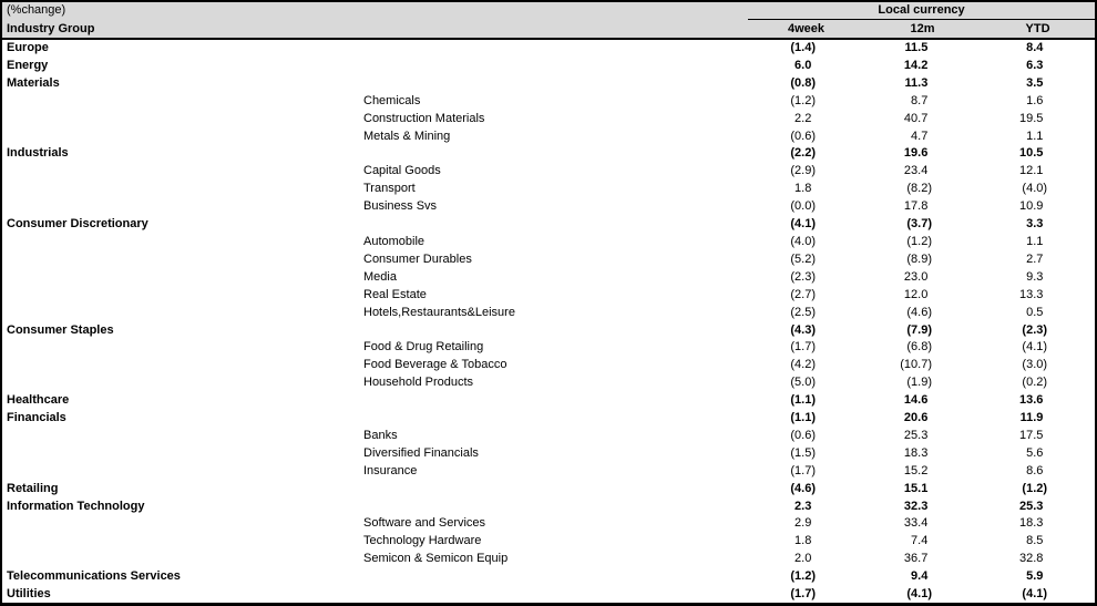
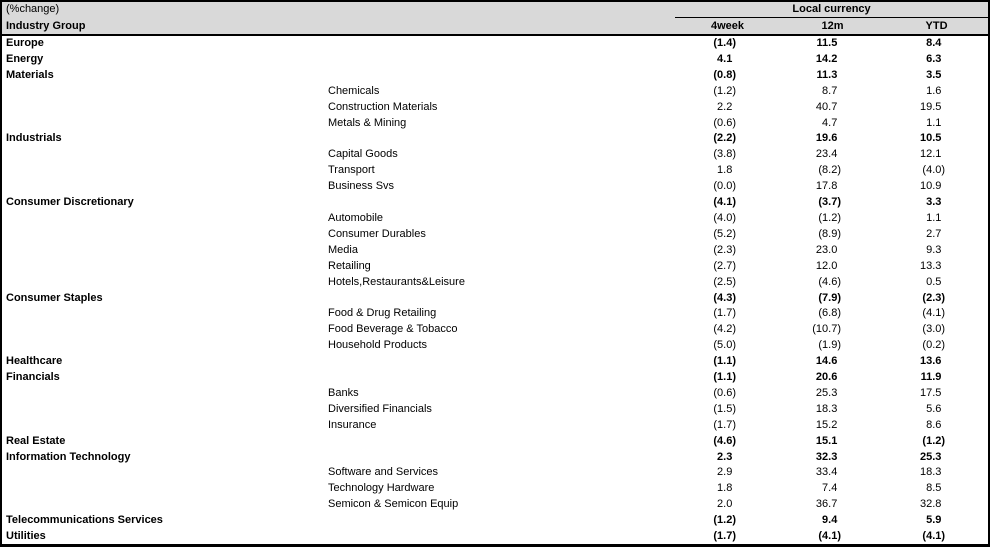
  (%change)	Local currency
  Industry Group	4week	12m	YTD
  Europe		(1.4)	11.5	8.4)
- Energy		6.0	14.2	6.3
+ Energy		4.1	14.2	6.3
  Materials		(0.8)	11.3	3.5
  	Chemicals	(1.2)	8.7	1.6
  	Construction Materials	2.2	40.7	19.5
  	Metals & Mining	(0.6)	4.7	1.1
  Industrials		(2.2)	19.6	10.5
- 	Capital Goods	(2.9)	23.4	12.1
+ 	Capital Goods	(3.8)	23.4	12.1
  	Transport	1.8	(8.2)	(4.0)
  	Business Svs	(0.0)	17.8	10.9
  Consumer Discretionary		(4.1)	(3.7)	3.3
  	Automobile	(4.0)	(1.2)	1.1
  	Consumer Durables	(5.2)	(8.9)	2.7
  	Media	(2.3)	23.0	9.3
- 	Real Estate	(2.7)	12.0	13.3
+ 	Retailing	(2.7)	12.0	13.3
  	Hotels,Restaurants&Leisure	(2.5)	(4.6)	0.5
  Consumer Staples		(4.3)	(7.9)	(2.3)
  	Food & Drug Retailing	(1.7)	(6.8)	(4.1)
  	Food Beverage & Tobacco	(4.2)	(10.7)	(3.0)
  	Household Products	(5.0)	(1.9)	(0.2)
  Healthcare		(1.1)	14.6	13.6
  Financials		(1.1)	20.6	11.9
  	Banks	(0.6)	25.3	17.5
  	Diversified Financials	(1.5)	18.3	5.6
  	Insurance	(1.7)	15.2	8.6
- Retailing		(4.6)	15.1	(1.2)
+ Real Estate		(4.6)	15.1	(1.2)
  Information Technology		2.3	32.3	25.3
  	Software and Services	2.9	33.4	18.3
  	Technology Hardware	1.8	7.4	8.5
  	Semicon & Semicon Equip	2.0	36.7	32.8
  Telecommunications Services		(1.2)	9.4)	5.9
  Utilities		(1.7)	(4.1)	(4.1)
